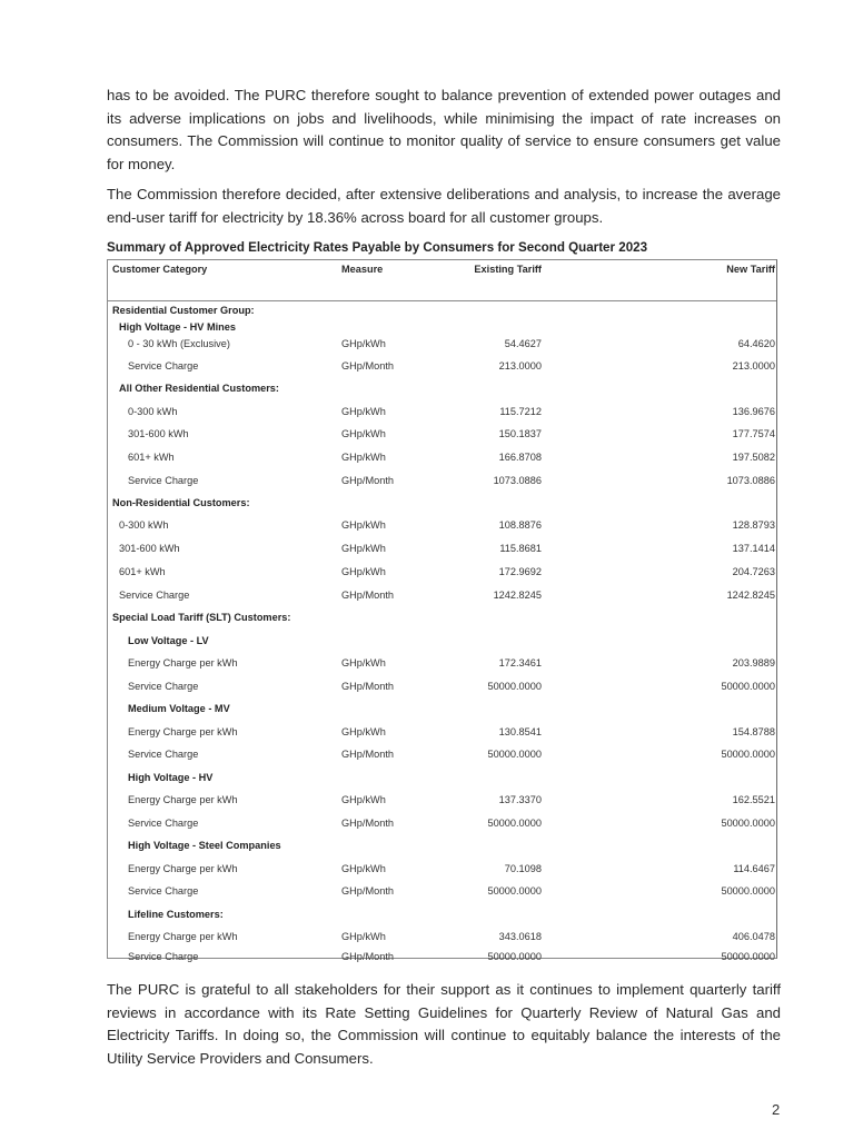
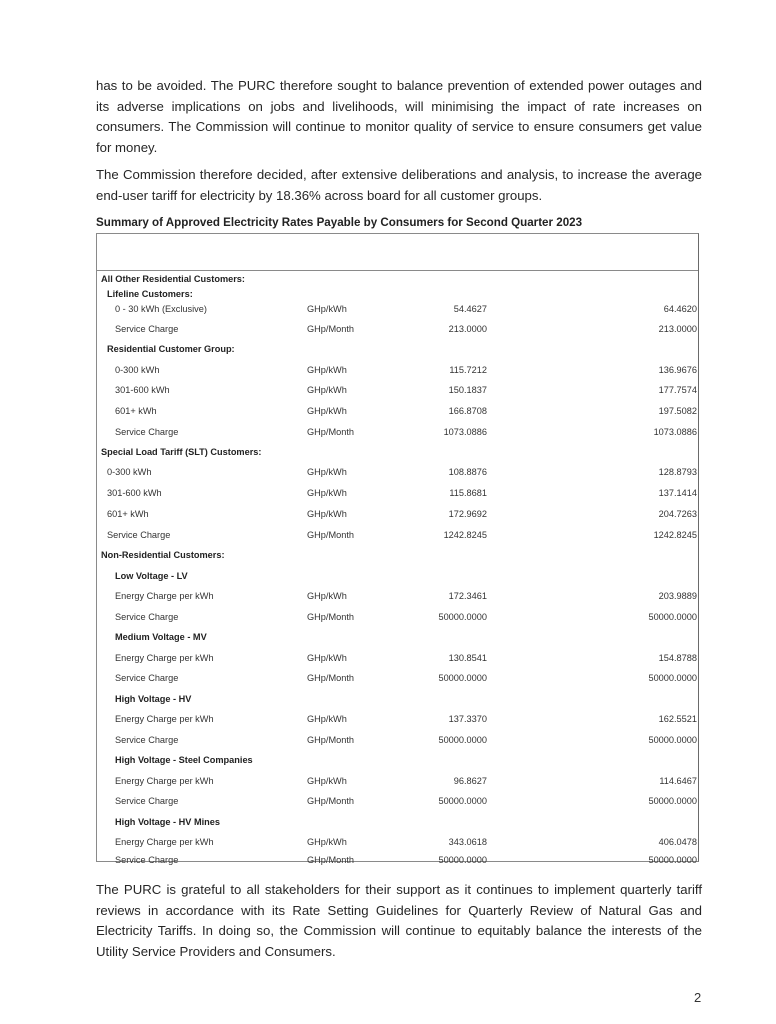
- has to be avoided. The PURC therefore sought to balance prevention of extended power outages and its adverse implications on jobs and livelihoods, while minimising the impact of rate increases on consumers. The Commission will continue to monitor quality of service to ensure consumers get value for money.
+ has to be avoided. The PURC therefore sought to balance prevention of extended power outages and its adverse implications on jobs and livelihoods, will minimising the impact of rate increases on consumers. The Commission will continue to monitor quality of service to ensure consumers get value for money.
  The Commission therefore decided, after extensive deliberations and analysis, to increase the average end-user tariff for electricity by 18.36% across board for all customer groups.
  Summary of Approved Electricity Rates Payable by Consumers for Second Quarter 2023
- Customer Category
- Measure
- Existing Tariff
- New Tariff
- Residential Customer Group:
+ All Other Residential Customers:
- High Voltage - HV Mines
+ Lifeline Customers:
  0 - 30 kWh (Exclusive)
  GHp/kWh
  54.4627
  64.4620
  Service Charge
  GHp/Month
  213.0000
  213.0000
- All Other Residential Customers:
+ Residential Customer Group:
  0-300 kWh
  GHp/kWh
  115.7212
  136.9676
  301-600 kWh
  GHp/kWh
  150.1837
  177.7574
  601+ kWh
  GHp/kWh
  166.8708
  197.5082
  Service Charge
  GHp/Month
  1073.0886
  1073.0886
- Non-Residential Customers:
+ Special Load Tariff (SLT) Customers:
  0-300 kWh
  GHp/kWh
  108.8876
  128.8793
  301-600 kWh
  GHp/kWh
  115.8681
  137.1414
  601+ kWh
  GHp/kWh
  172.9692
  204.7263
  Service Charge
  GHp/Month
  1242.8245
  1242.8245
- Special Load Tariff (SLT) Customers:
+ Non-Residential Customers:
  Low Voltage - LV
  Energy Charge per kWh
  GHp/kWh
  172.3461
  203.9889
  Service Charge
  GHp/Month
  50000.0000
  50000.0000
  Medium Voltage - MV
  Energy Charge per kWh
  GHp/kWh
  130.8541
  154.8788
  Service Charge
  GHp/Month
  50000.0000
  50000.0000
  High Voltage - HV
  Energy Charge per kWh
  GHp/kWh
  137.3370
  162.5521
  Service Charge
  GHp/Month
  50000.0000
  50000.0000
  High Voltage - Steel Companies
  Energy Charge per kWh
  GHp/kWh
- 70.1098
+ 96.8627
  114.6467
  Service Charge
  GHp/Month
  50000.0000
  50000.0000
- Lifeline Customers:
+ High Voltage - HV Mines
  Energy Charge per kWh
  GHp/kWh
  343.0618
  406.0478
  Service Charge
  GHp/Month
  50000.0000
  50000.0000
  The PURC is grateful to all stakeholders for their support as it continues to implement quarterly tariff reviews in accordance with its Rate Setting Guidelines for Quarterly Review of Natural Gas and Electricity Tariffs. In doing so, the Commission will continue to equitably balance the interests of the Utility Service Providers and Consumers.
  2
